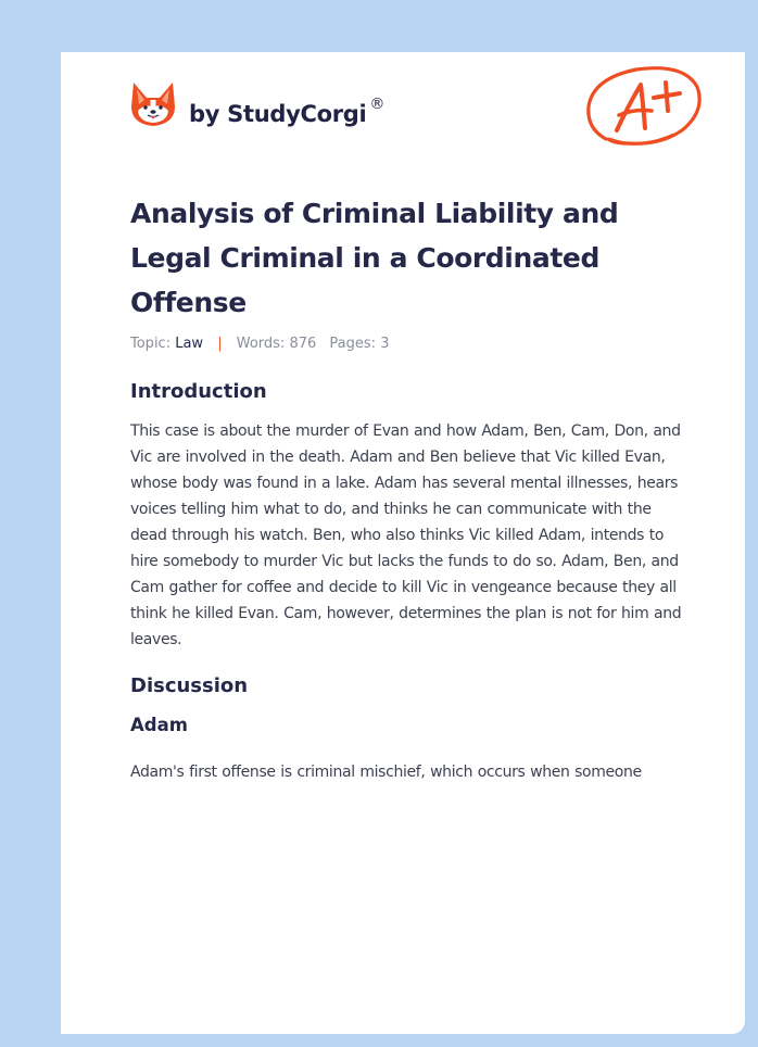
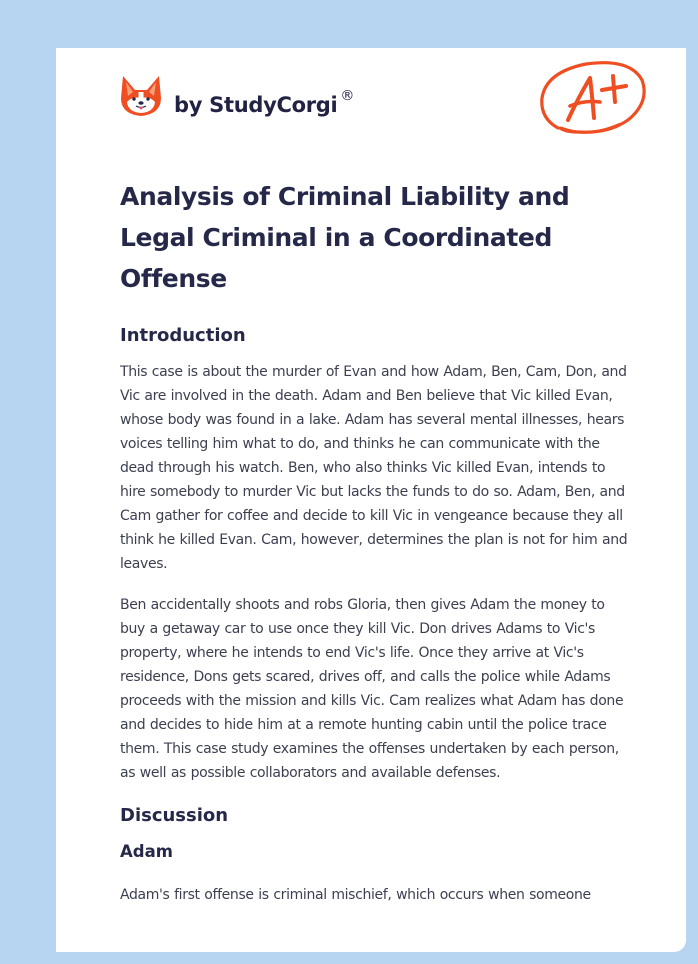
  by StudyCorgi ®
  Analysis of Criminal Liability and Legal Criminal in a Coordinated Offense
- Topic: Law | Words: 876 Pages: 3
  Introduction
- This case is about the murder of Evan and how Adam, Ben, Cam, Don, and Vic are involved in the death. Adam and Ben believe that Vic killed Evan, whose body was found in a lake. Adam has several mental illnesses, hears voices telling him what to do, and thinks he can communicate with the dead through his watch. Ben, who also thinks Vic killed Adam, intends to hire somebody to murder Vic but lacks the funds to do so. Adam, Ben, and Cam gather for coffee and decide to kill Vic in vengeance because they all think he killed Evan. Cam, however, determines the plan is not for him and leaves.
+ This case is about the murder of Evan and how Adam, Ben, Cam, Don, and Vic are involved in the death. Adam and Ben believe that Vic killed Evan, whose body was found in a lake. Adam has several mental illnesses, hears voices telling him what to do, and thinks he can communicate with the dead through his watch. Ben, who also thinks Vic killed Evan, intends to hire somebody to murder Vic but lacks the funds to do so. Adam, Ben, and Cam gather for coffee and decide to kill Vic in vengeance because they all think he killed Evan. Cam, however, determines the plan is not for him and leaves.
+ Ben accidentally shoots and robs Gloria, then gives Adam the money to buy a getaway car to use once they kill Vic. Don drives Adams to Vic's property, where he intends to end Vic's life. Once they arrive at Vic's residence, Dons gets scared, drives off, and calls the police while Adams proceeds with the mission and kills Vic. Cam realizes what Adam has done and decides to hide him at a remote hunting cabin until the police trace them. This case study examines the offenses undertaken by each person, as well as possible collaborators and available defenses.
  Discussion
  Adam
  Adam's first offense is criminal mischief, which occurs when someone
